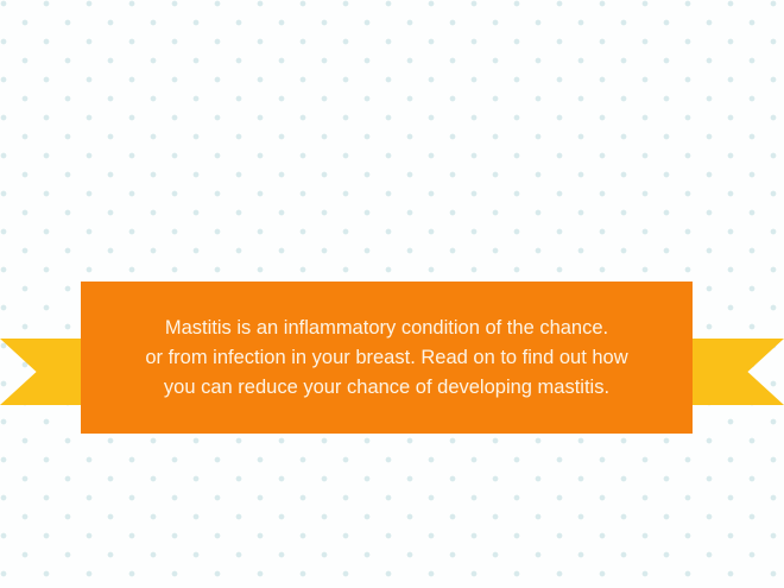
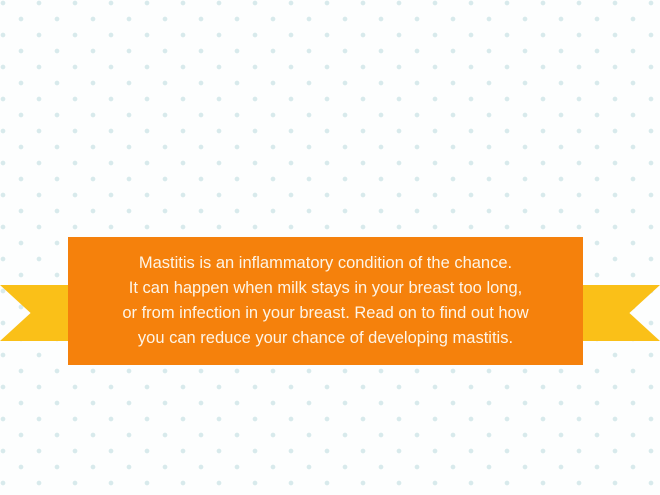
  Mastitis is an inflammatory condition of the chance.
+ It can happen when milk stays in your breast too long,
  or from infection in your breast. Read on to find out how
  you can reduce your chance of developing mastitis.
